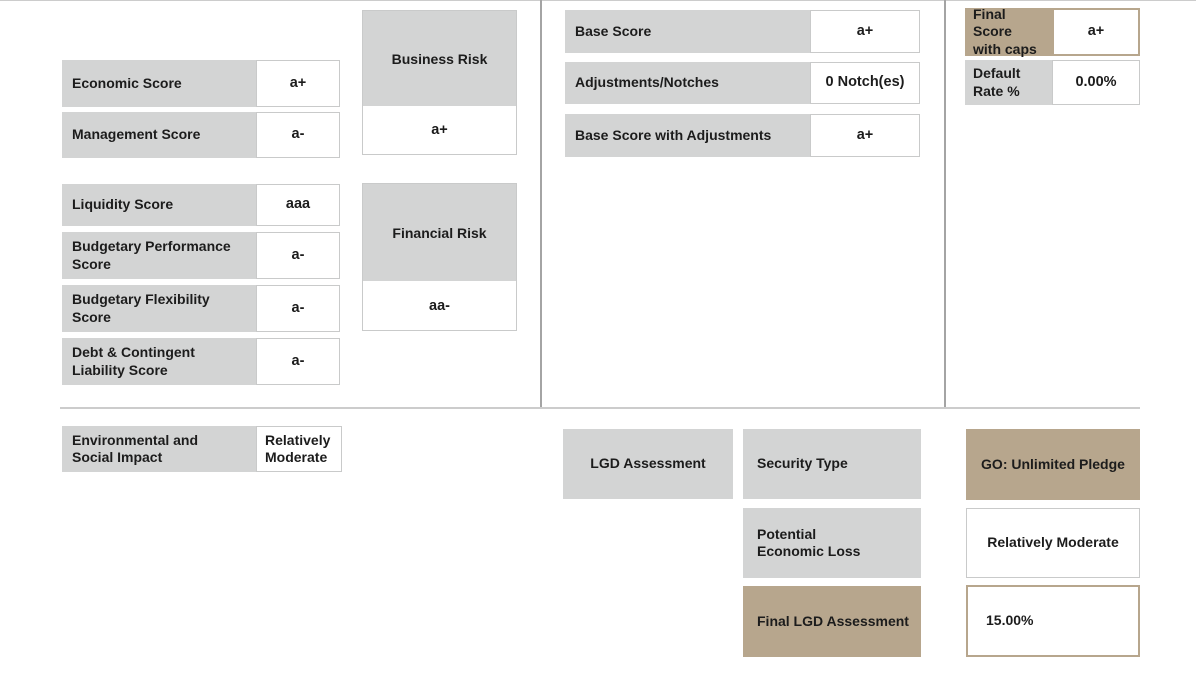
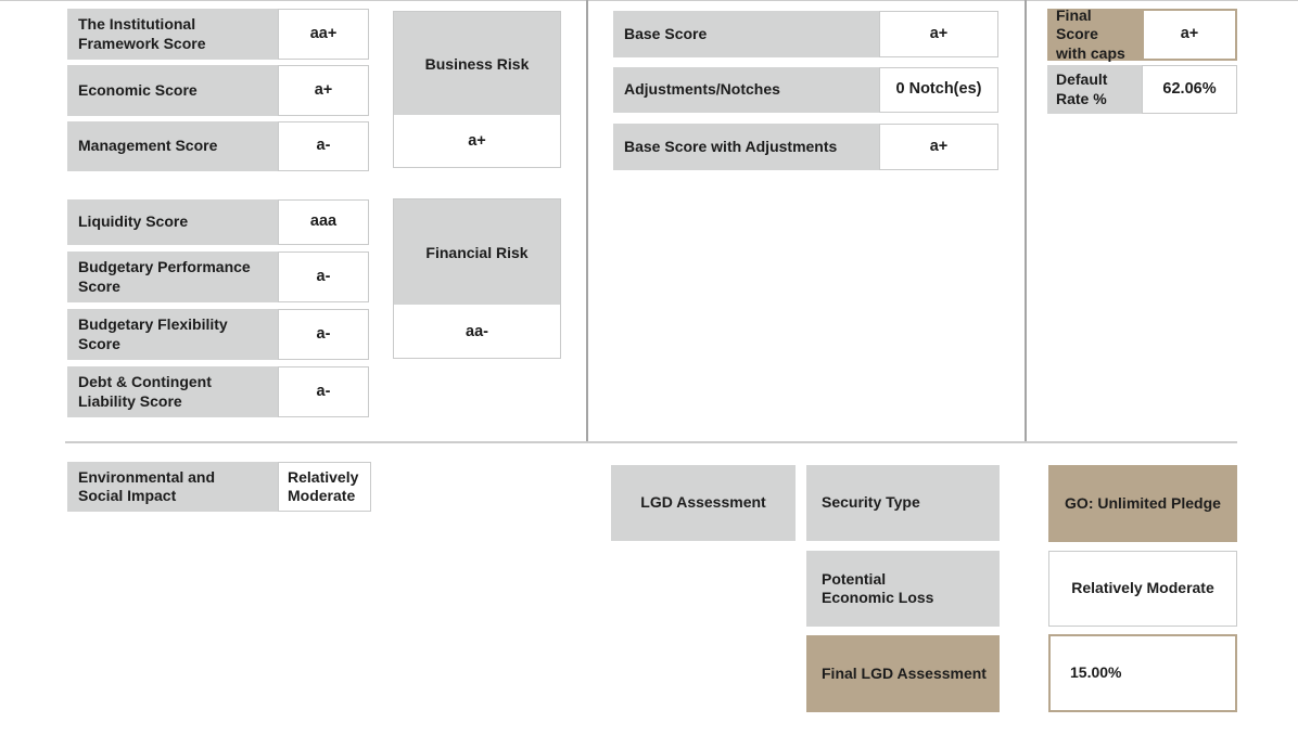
+ The Institutional
+ Framework Score
+ aa+
  Economic Score
  a+
  Management Score
  a-
  Liquidity Score
  aaa
  Budgetary Performance
  Score
  a-
  Budgetary Flexibility
  Score
  a-
  Debt & Contingent
  Liability Score
  a-
  Business Risk
  a+
  Financial Risk
  aa-
  Base Score
  a+
  Adjustments/Notches
  0 Notch(es)
  Base Score with Adjustments
  a+
  Final Score
  with caps
  a+
  Default
  Rate %
- 0.00%
+ 62.06%
  Environmental and
  Social Impact
  Relatively
  Moderate
  LGD Assessment
  Security Type
  GO: Unlimited Pledge
  Potential
  Economic Loss
  Relatively Moderate
  Final LGD Assessment
  15.00%
